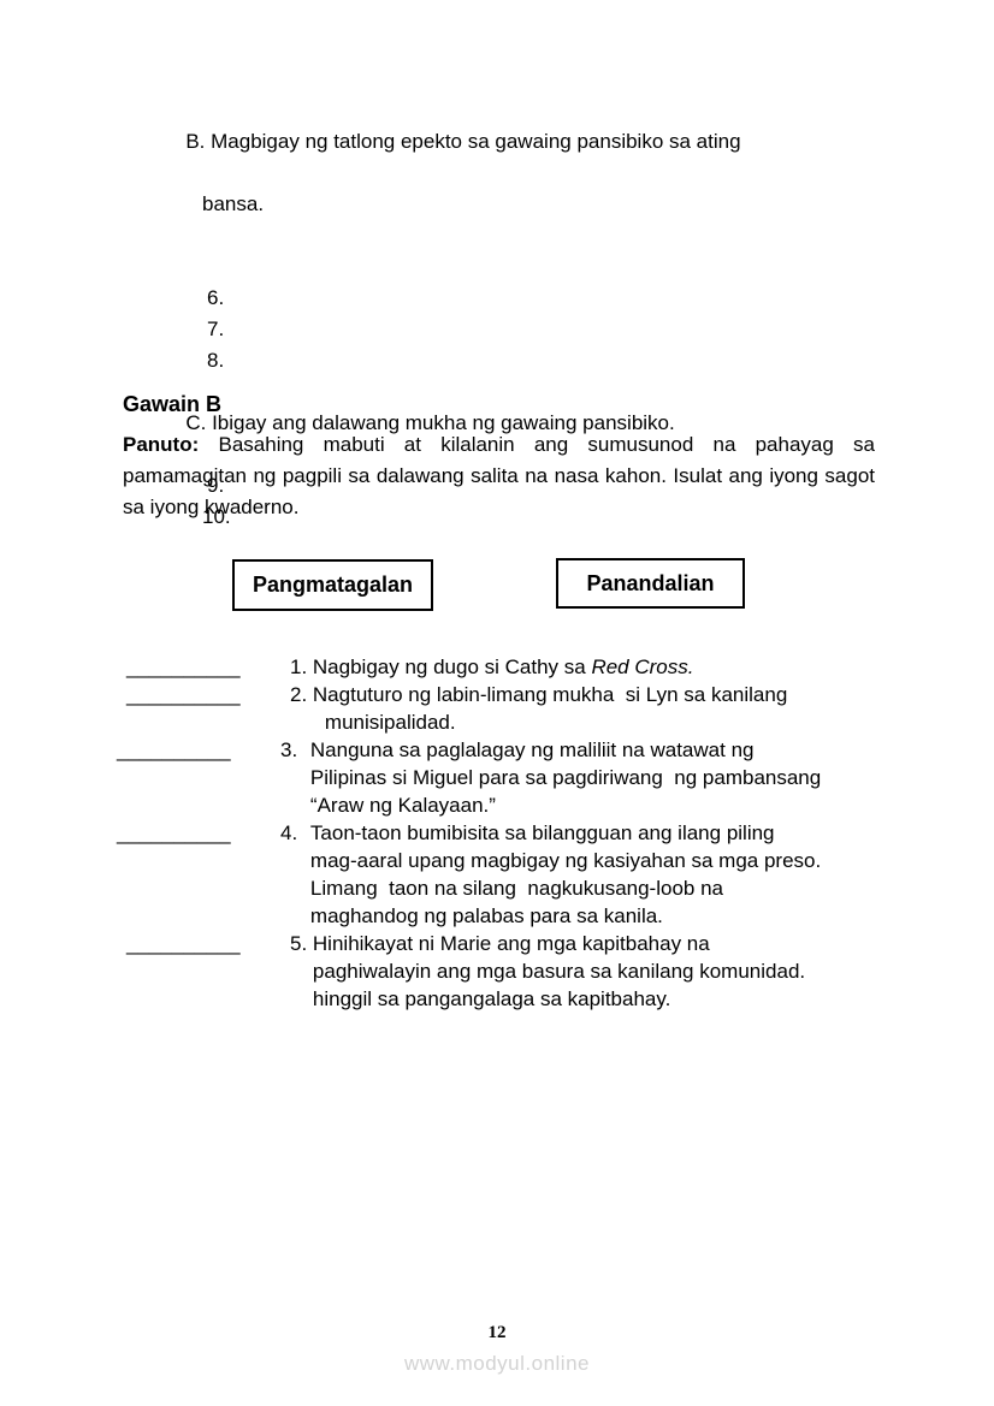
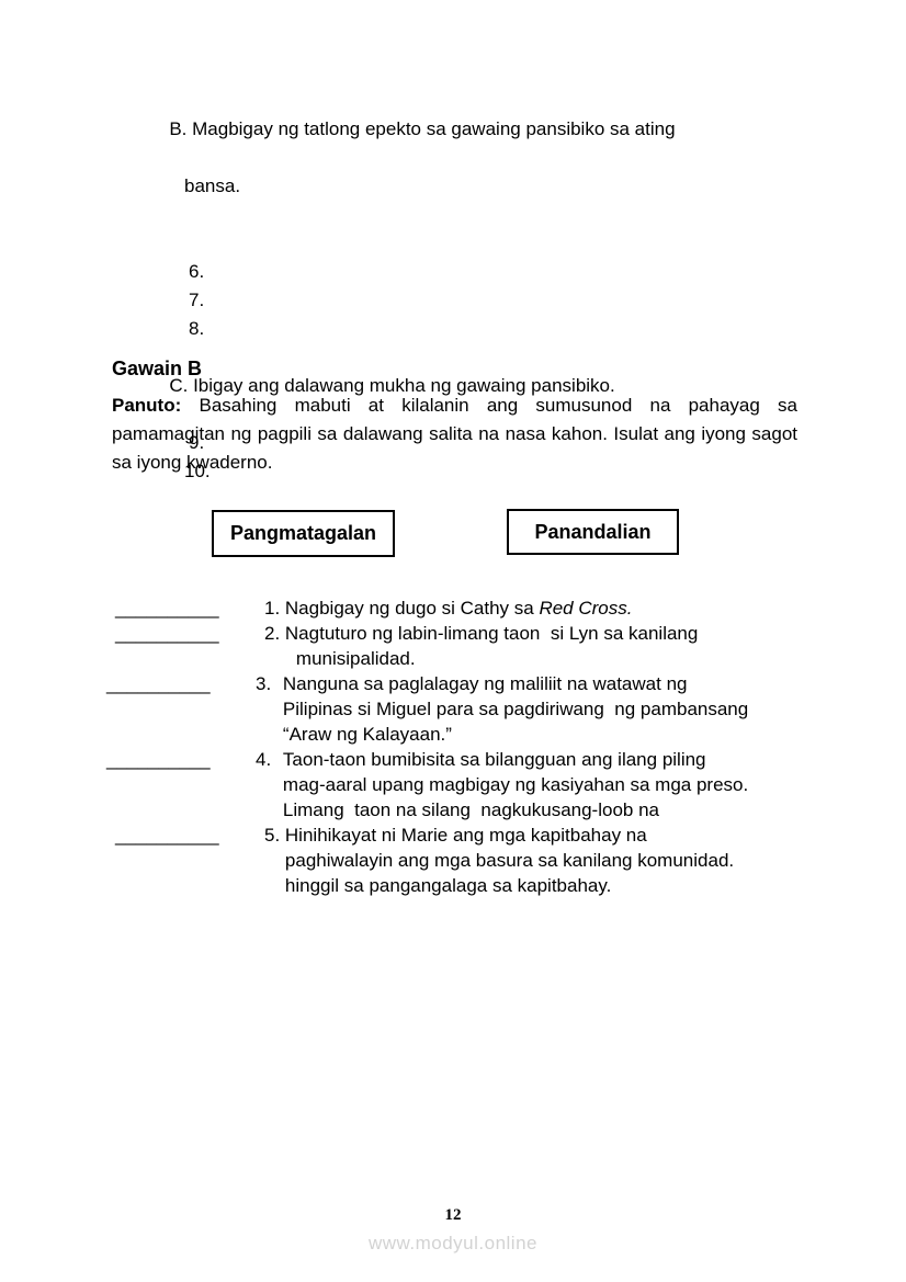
  B. Magbigay ng tatlong epekto sa gawaing pansibiko sa ating
  bansa.
  6.
  7.
  8.
  C. Ibigay ang dalawang mukha ng gawaing pansibiko.
  9.
  10.
  Gawain B
  Panuto: Basahing mabuti at kilalanin ang sumusunod na pahayag sa pamamagitan ng pagpili sa dalawang salita na nasa kahon. Isulat ang iyong sagot sa iyong kwaderno.
  Pangmatagalan
  Panandalian
  __________
  1.
  Nagbigay ng dugo si Cathy sa Red Cross.
  __________
  2.
- Nagtuturo ng labin-limang mukha si Lyn sa kanilang
+ Nagtuturo ng labin-limang taon si Lyn sa kanilang
  munisipalidad.
  __________
  3.
  Nanguna sa paglalagay ng maliliit na watawat ng
  Pilipinas si Miguel para sa pagdiriwang ng pambansang
  “Araw ng Kalayaan.”
  __________
  4.
  Taon-taon bumibisita sa bilangguan ang ilang piling
  mag-aaral upang magbigay ng kasiyahan sa mga preso.
  Limang taon na silang nagkukusang-loob na
- maghandog ng palabas para sa kanila.
  __________
  5.
  Hinihikayat ni Marie ang mga kapitbahay na
  paghiwalayin ang mga basura sa kanilang komunidad.
  hinggil sa pangangalaga sa kapitbahay.
  12
  www.modyul.online
